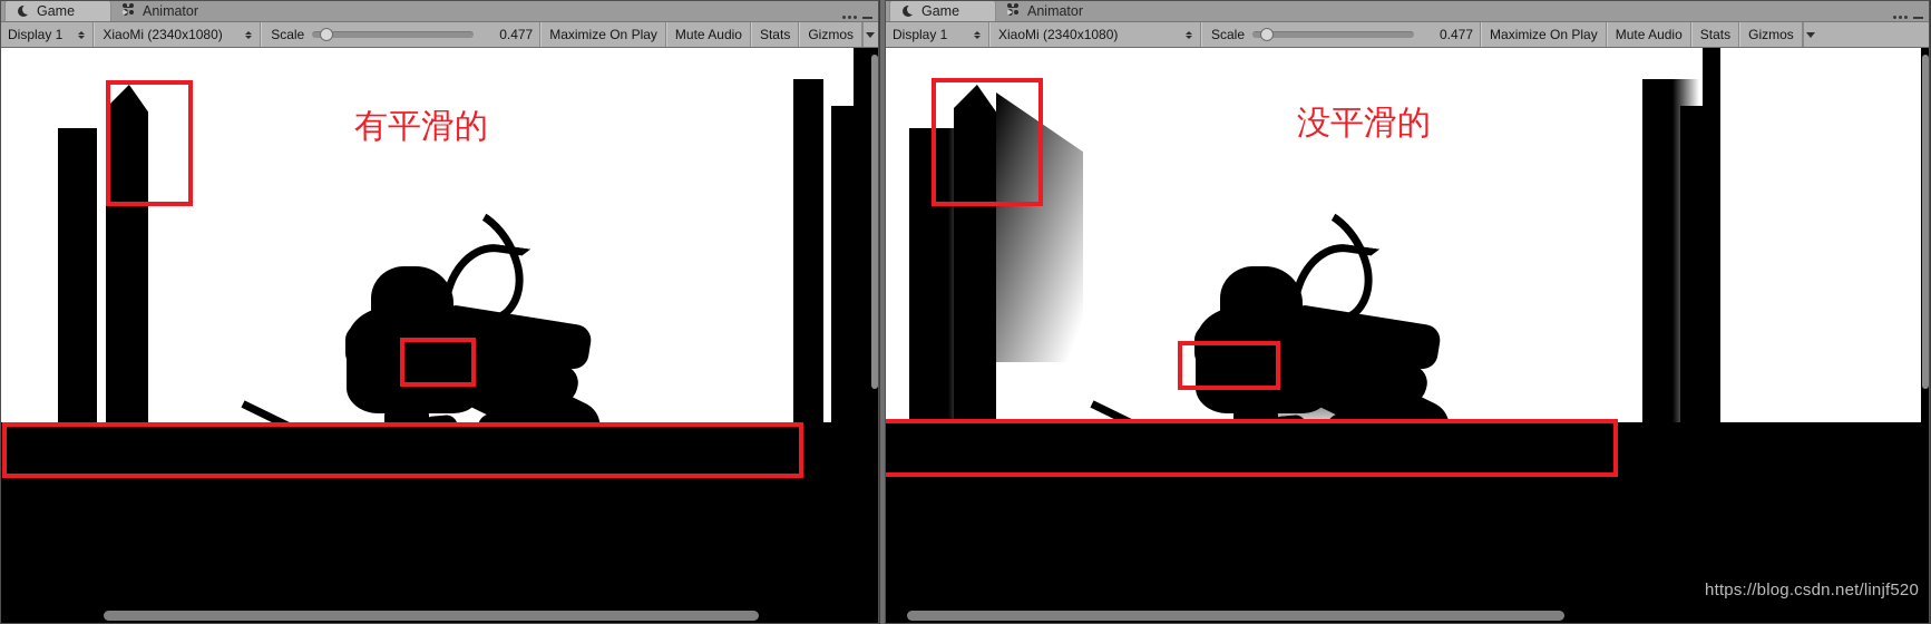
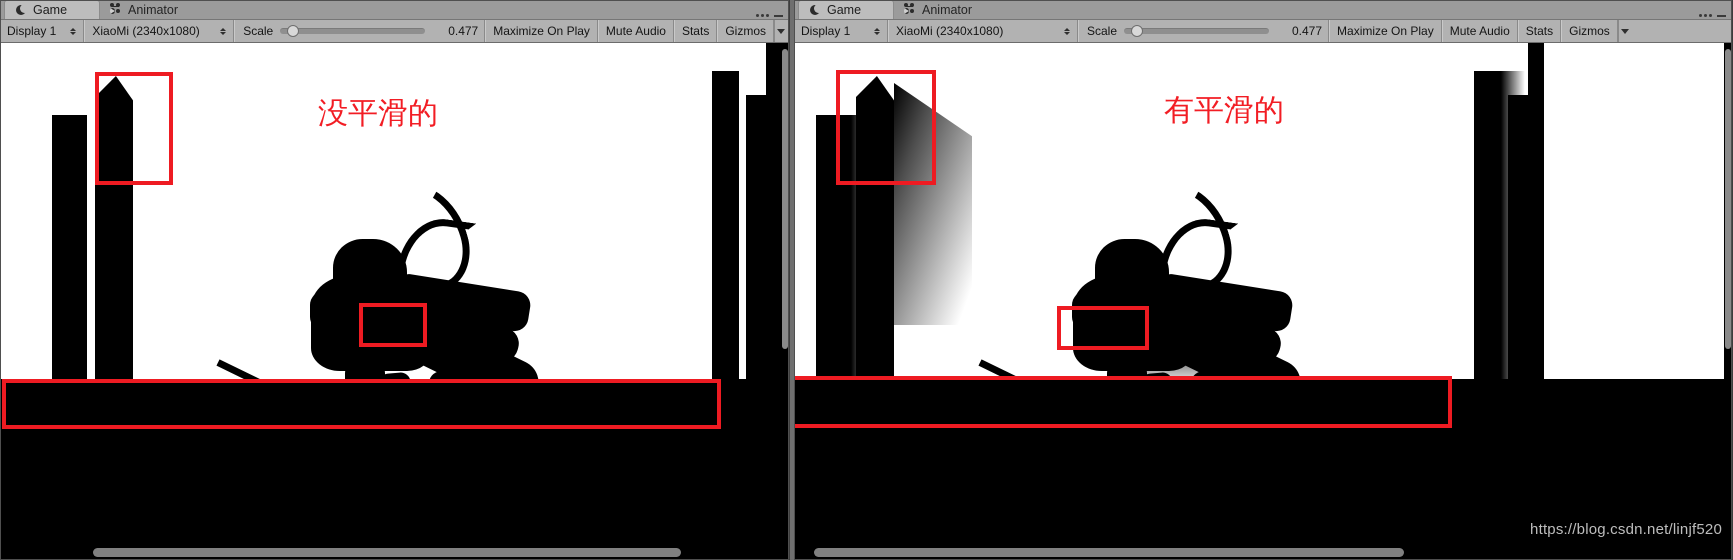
  Game
  Animator
  Display 1
  XiaoMi (2340x1080)
  Scale
  0.477
  Maximize On Play
  Mute Audio
  Stats
  Gizmos
- 有平滑的
+ 没平滑的
  Game
  Animator
  Display 1
  XiaoMi (2340x1080)
  Scale
  0.477
  Maximize On Play
  Mute Audio
  Stats
  Gizmos
- 没平滑的
+ 有平滑的
  https://blog.csdn.net/linjf520
